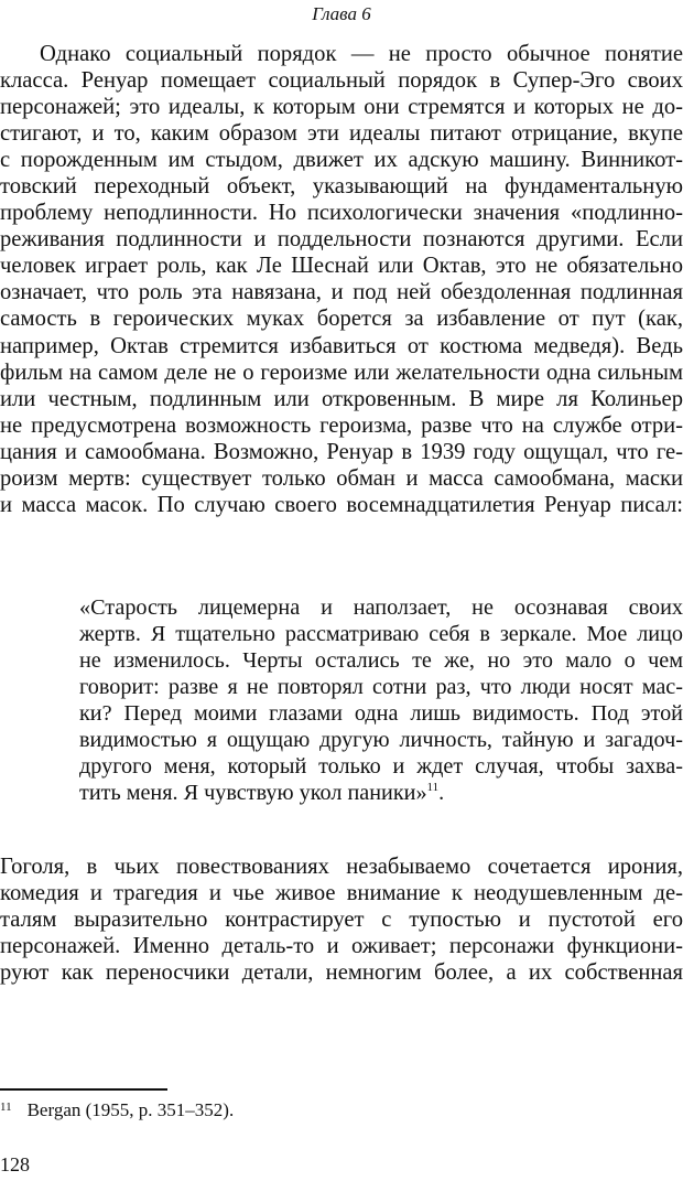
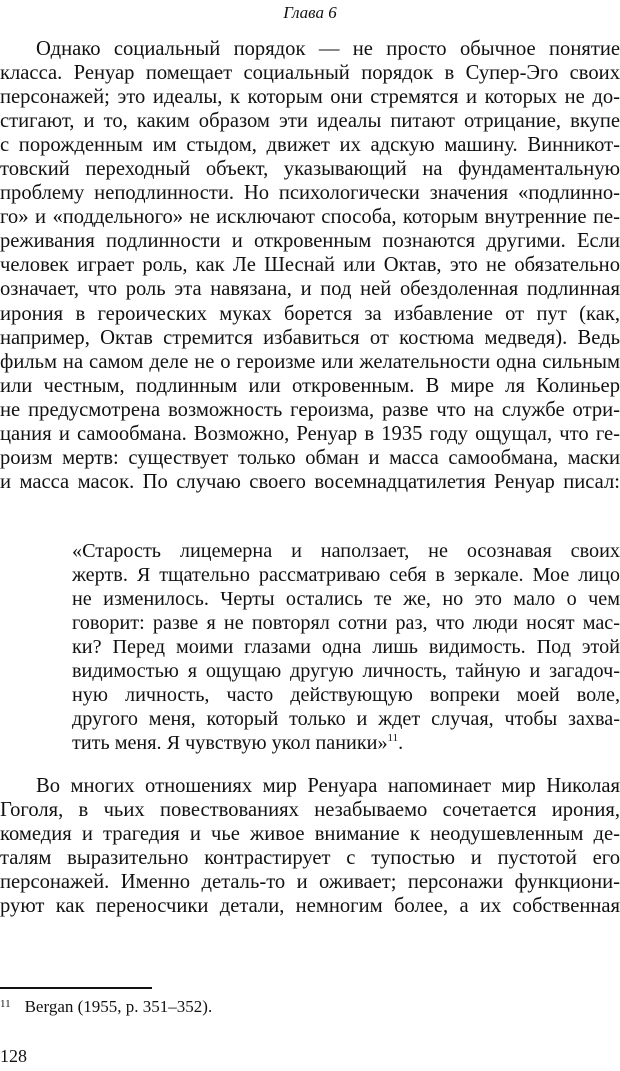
  Глава 6
  Однако социальный порядок — не просто обычное понятие
  класса. Ренуар помещает социальный порядок в Супер-Эго своих
  персонажей; это идеалы, к которым они стремятся и которых не до-
  стигают, и то, каким образом эти идеалы питают отрицание, вкупе
  с порожденным им стыдом, движет их адскую машину. Винникот-
  товский переходный объект, указывающий на фундаментальную
  проблему неподлинности. Но психологически значения «подлинно-
+ го» и «поддельного» не исключают способа, которым внутренние пе-
- реживания подлинности и поддельности познаются другими. Если
+ реживания подлинности и откровенным познаются другими. Если
  человек играет роль, как Ле Шеснай или Октав, это не обязательно
  означает, что роль эта навязана, и под ней обездоленная подлинная
- самость в героических муках борется за избавление от пут (как,
+ ирония в героических муках борется за избавление от пут (как,
  например, Октав стремится избавиться от костюма медведя). Ведь
  фильм на самом деле не о героизме или желательности одна сильным
  или честным, подлинным или откровенным. В мире ля Колиньер
  не предусмотрена возможность героизма, разве что на службе отри-
- цания и самообмана. Возможно, Ренуар в 1939 году ощущал, что ге-
+ цания и самообмана. Возможно, Ренуар в 1935 году ощущал, что ге-
  роизм мертв: существует только обман и масса самообмана, маски
  и масса масок. По случаю своего восемнадцатилетия Ренуар писал:
  «Старость лицемерна и наползает, не осознавая своих
  жертв. Я тщательно рассматриваю себя в зеркале. Мое лицо
  не изменилось. Черты остались те же, но это мало о чем
  говорит: разве я не повторял сотни раз, что люди носят мас-
  ки? Перед моими глазами одна лишь видимость. Под этой
  видимостью я ощущаю другую личность, тайную и загадоч-
+ ную личность, часто действующую вопреки моей воле,
  другого меня, который только и ждет случая, чтобы захва-
  тить меня. Я чувствую укол паники»11.
+ Во многих отношениях мир Ренуара напоминает мир Николая
  Гоголя, в чьих повествованиях незабываемо сочетается ирония,
  комедия и трагедия и чье живое внимание к неодушевленным де-
  талям выразительно контрастирует с тупостью и пустотой его
  персонажей. Именно деталь-то и оживает; персонажи функциони-
  руют как переносчики детали, немногим более, а их собственная
  11 Bergan (1955, p. 351–352).
  128
